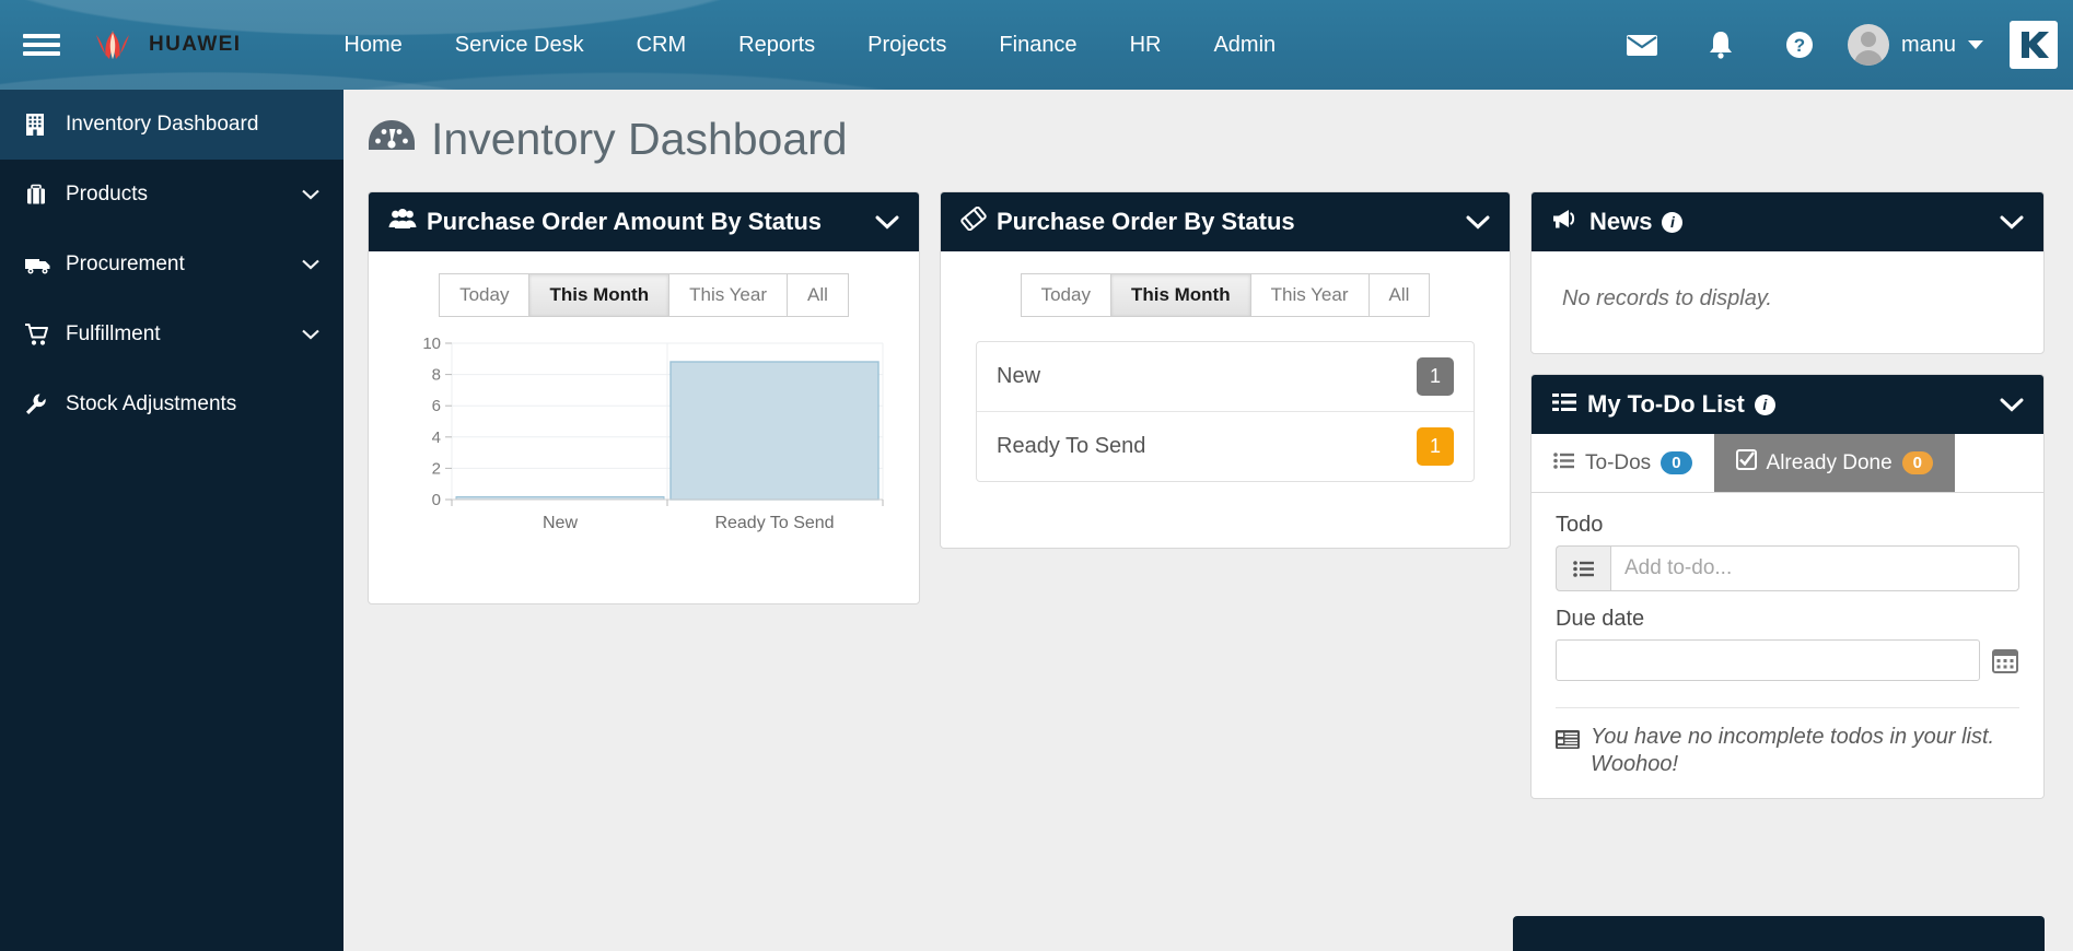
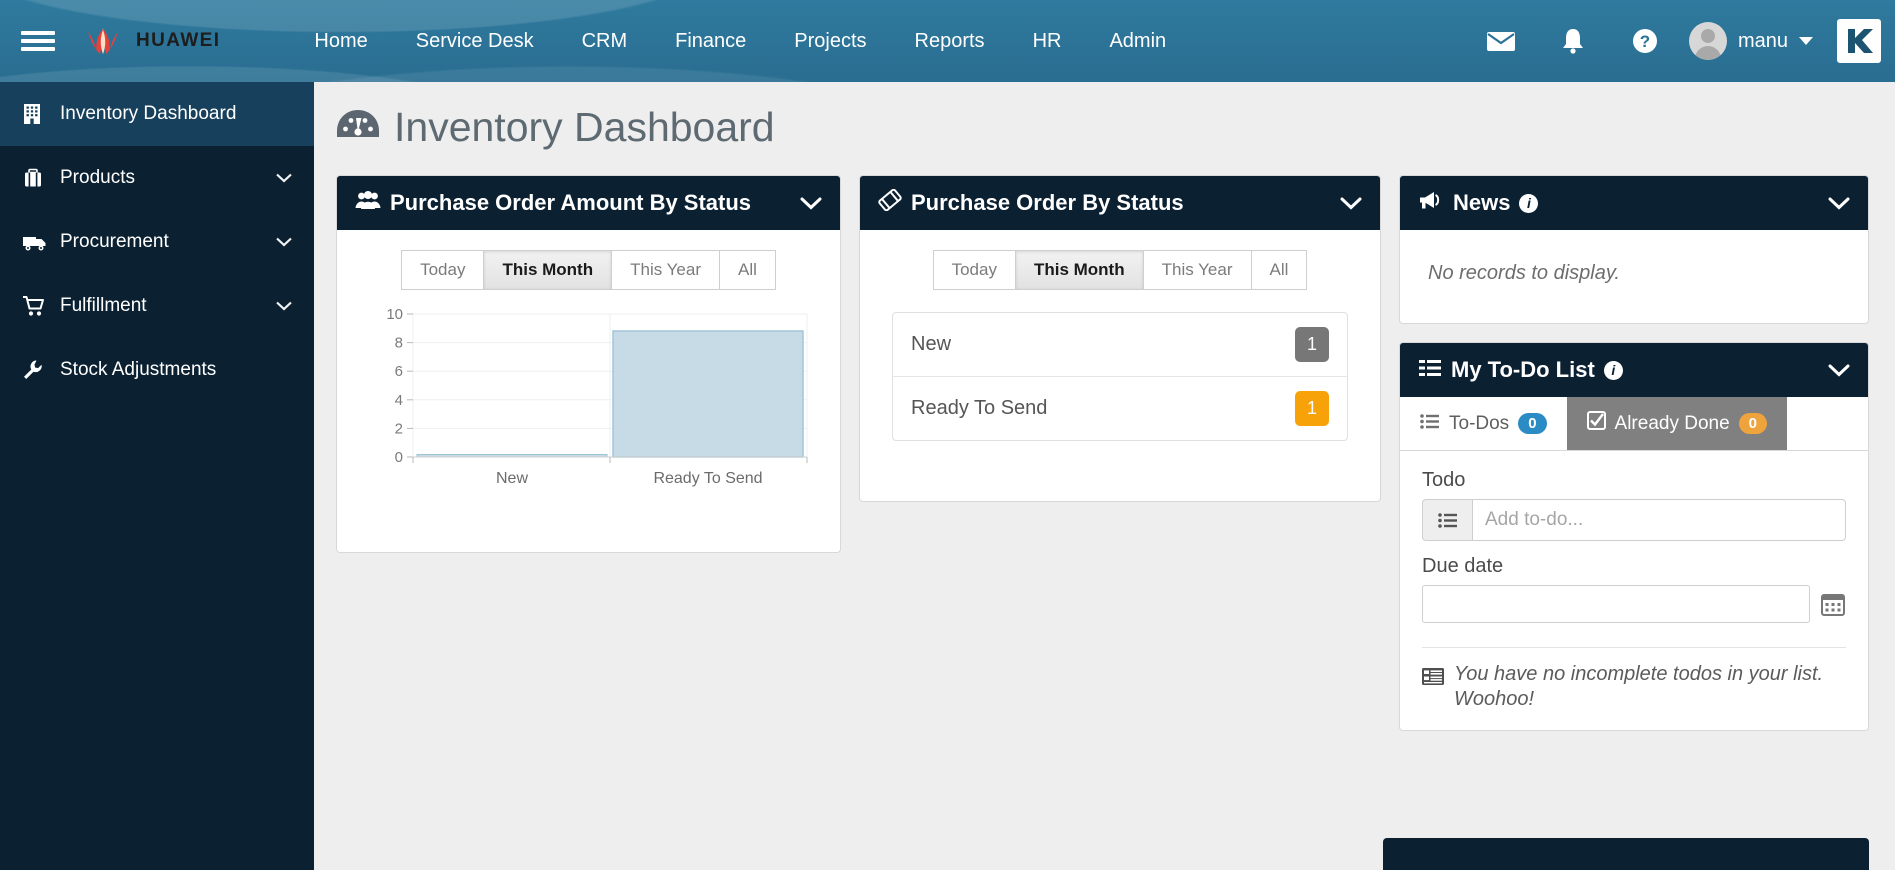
  HUAWEI
  Home
  Service Desk
  CRM
- Reports
+ Finance
  Projects
- Finance
+ Reports
  HR
  Admin
  ?
  manu
  Inventory Dashboard
  Products
  Procurement
  Fulfillment
  Stock Adjustments
  Inventory Dashboard
  Purchase Order Amount By Status
  Today
  This Month
  This Year
  All
  10
  8
  6
  4
  2
  0
  New
  Ready To Send
  Purchase Order By Status
  Today
  This Month
  This Year
  All
  New
  1
  Ready To Send
  1
  News
  i
  No records to display.
  My To-Do List
  i
  To-Dos
  0
  Already Done
  0
  Todo
  Add to-do...
  Due date
  You have no incomplete todos in your list. Woohoo!
